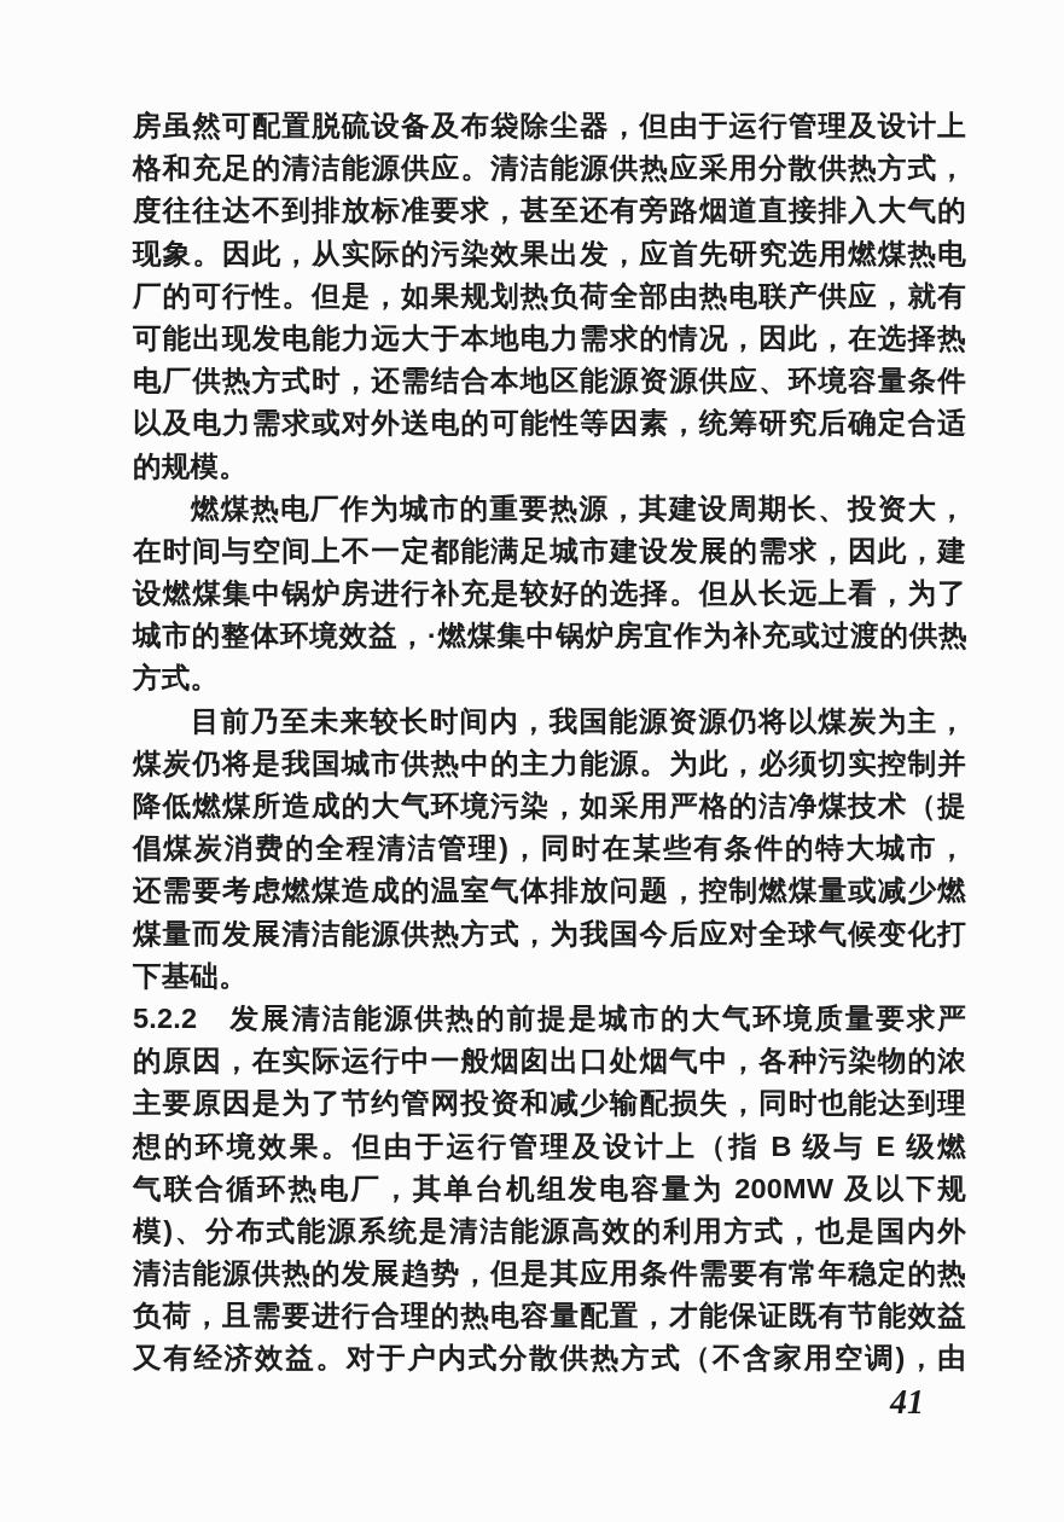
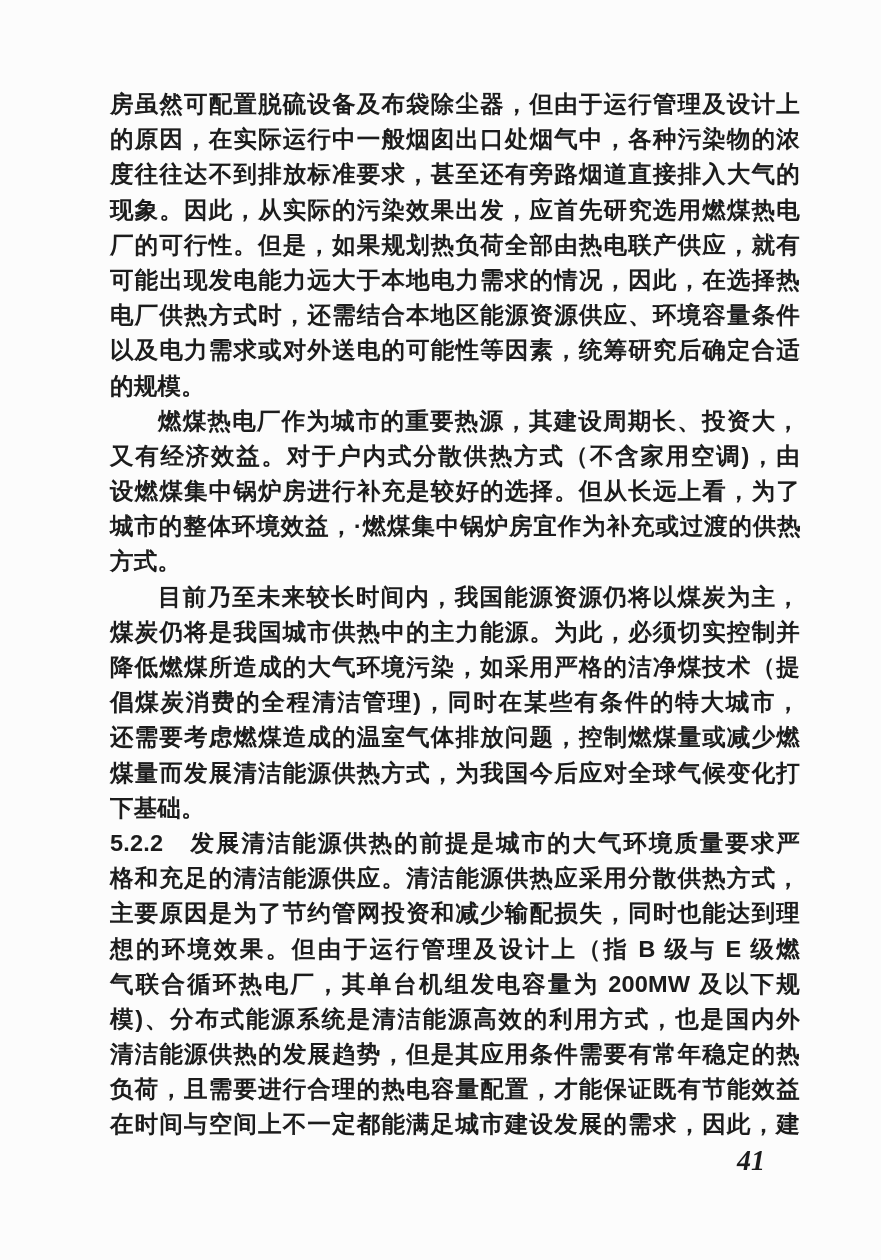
  房虽然可配置脱硫设备及布袋除尘器，但由于运行管理及设计上
- 格和充足的清洁能源供应。清洁能源供热应采用分散供热方式，
+ 的原因，在实际运行中一般烟囱出口处烟气中，各种污染物的浓
  度往往达不到排放标准要求，甚至还有旁路烟道直接排入大气的
  现象。因此，从实际的污染效果出发，应首先研究选用燃煤热电
  厂的可行性。但是，如果规划热负荷全部由热电联产供应，就有
  可能出现发电能力远大于本地电力需求的情况，因此，在选择热
  电厂供热方式时，还需结合本地区能源资源供应、环境容量条件
  以及电力需求或对外送电的可能性等因素，统筹研究后确定合适
  的规模。
  燃煤热电厂作为城市的重要热源，其建设周期长、投资大，
- 在时间与空间上不一定都能满足城市建设发展的需求，因此，建
+ 又有经济效益。对于户内式分散供热方式（不含家用空调)，由
  设燃煤集中锅炉房进行补充是较好的选择。但从长远上看，为了
  城市的整体环境效益，·燃煤集中锅炉房宜作为补充或过渡的供热
  方式。
  目前乃至未来较长时间内，我国能源资源仍将以煤炭为主，
  煤炭仍将是我国城市供热中的主力能源。为此，必须切实控制并
  降低燃煤所造成的大气环境污染，如采用严格的洁净煤技术（提
  倡煤炭消费的全程清洁管理)，同时在某些有条件的特大城市，
  还需要考虑燃煤造成的温室气体排放问题，控制燃煤量或减少燃
  煤量而发展清洁能源供热方式，为我国今后应对全球气候变化打
  下基础。
  5.2.2 发展清洁能源供热的前提是城市的大气环境质量要求严
- 的原因，在实际运行中一般烟囱出口处烟气中，各种污染物的浓
+ 格和充足的清洁能源供应。清洁能源供热应采用分散供热方式，
  主要原因是为了节约管网投资和减少输配损失，同时也能达到理
  想的环境效果。但由于运行管理及设计上（指 B 级与 E 级燃
  气联合循环热电厂，其单台机组发电容量为 200MW 及以下规
  模)、分布式能源系统是清洁能源高效的利用方式，也是国内外
  清洁能源供热的发展趋势，但是其应用条件需要有常年稳定的热
  负荷，且需要进行合理的热电容量配置，才能保证既有节能效益
- 又有经济效益。对于户内式分散供热方式（不含家用空调)，由
+ 在时间与空间上不一定都能满足城市建设发展的需求，因此，建
  41
